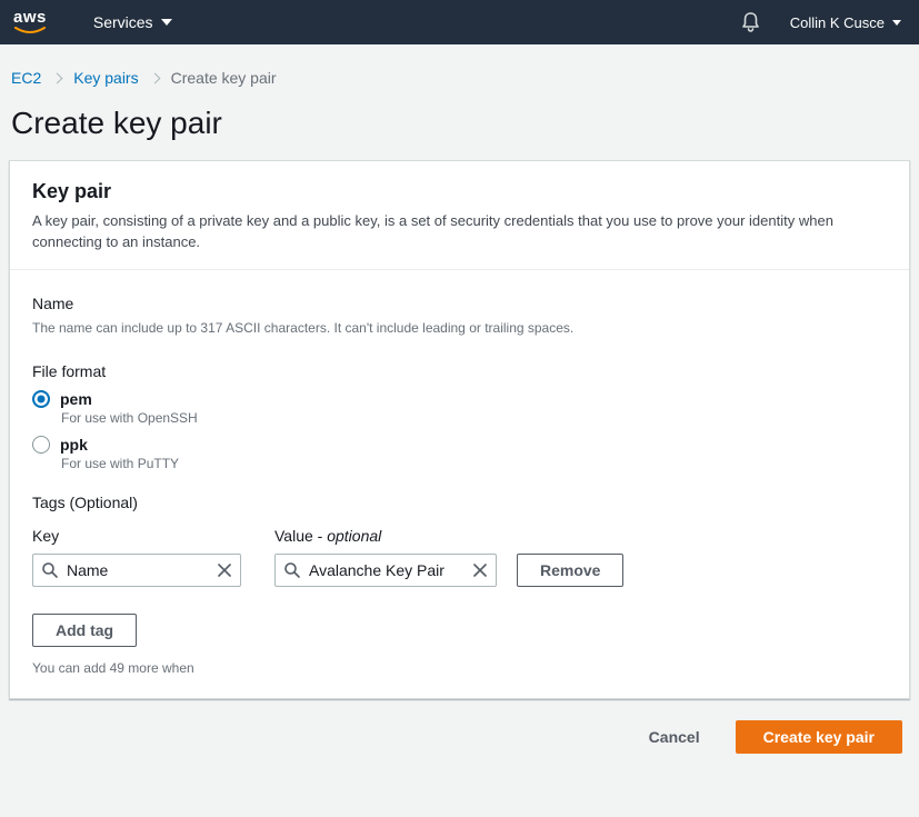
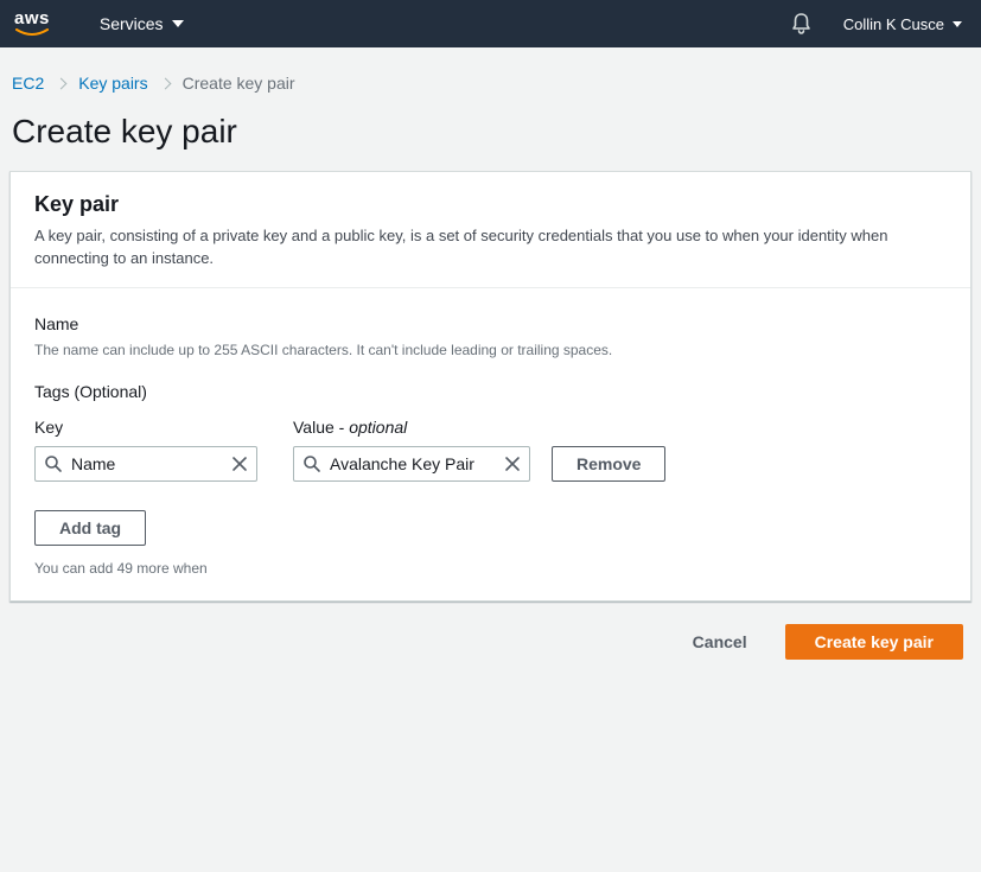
  aws
  Services
  Collin K Cusce
  EC2
  Key pairs
  Create key pair
  Create key pair
  Key pair
- A key pair, consisting of a private key and a public key, is a set of security credentials that you use to prove your identity when connecting to an instance.
+ A key pair, consisting of a private key and a public key, is a set of security credentials that you use to when your identity when connecting to an instance.
  Name
- The name can include up to 317 ASCII characters. It can't include leading or trailing spaces.
+ The name can include up to 255 ASCII characters. It can't include leading or trailing spaces.
- File format
- pem
- For use with OpenSSH
- ppk
- For use with PuTTY
  Tags (Optional)
  Key
  Name
  Value - optional
  Avalanche Key Pair
  Remove
  Add tag
  You can add 49 more when
  Cancel
  Create key pair
